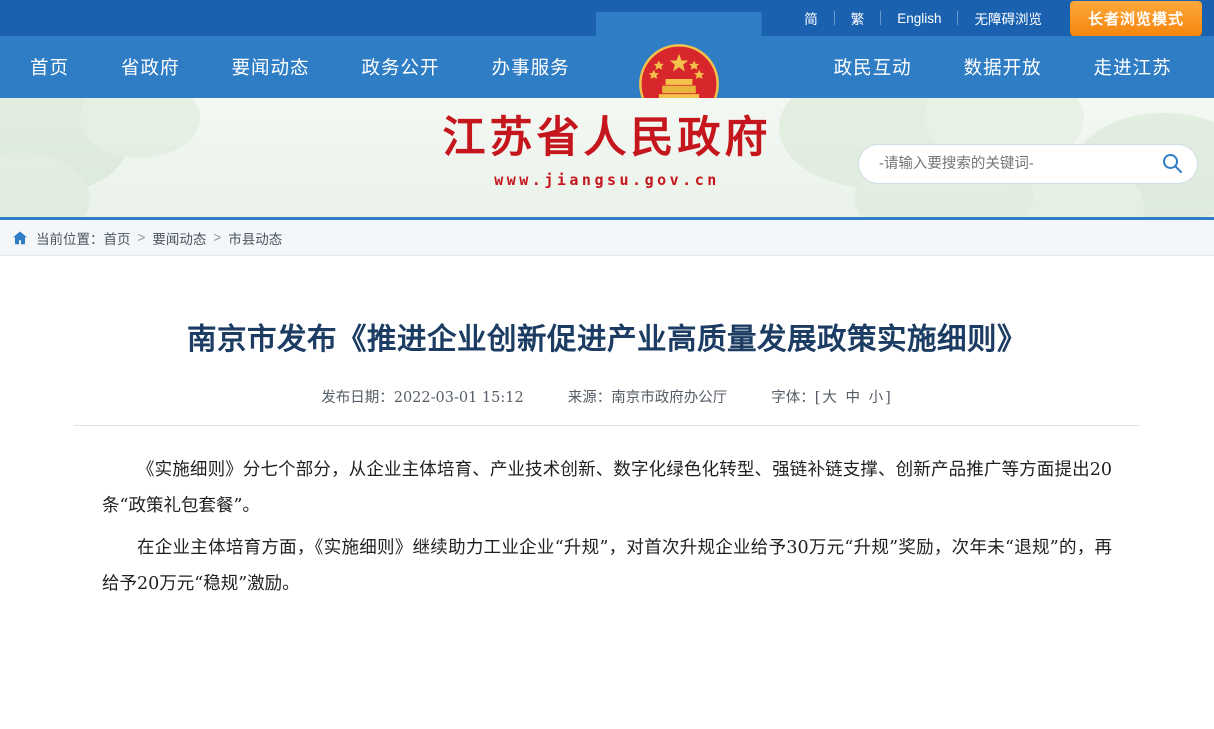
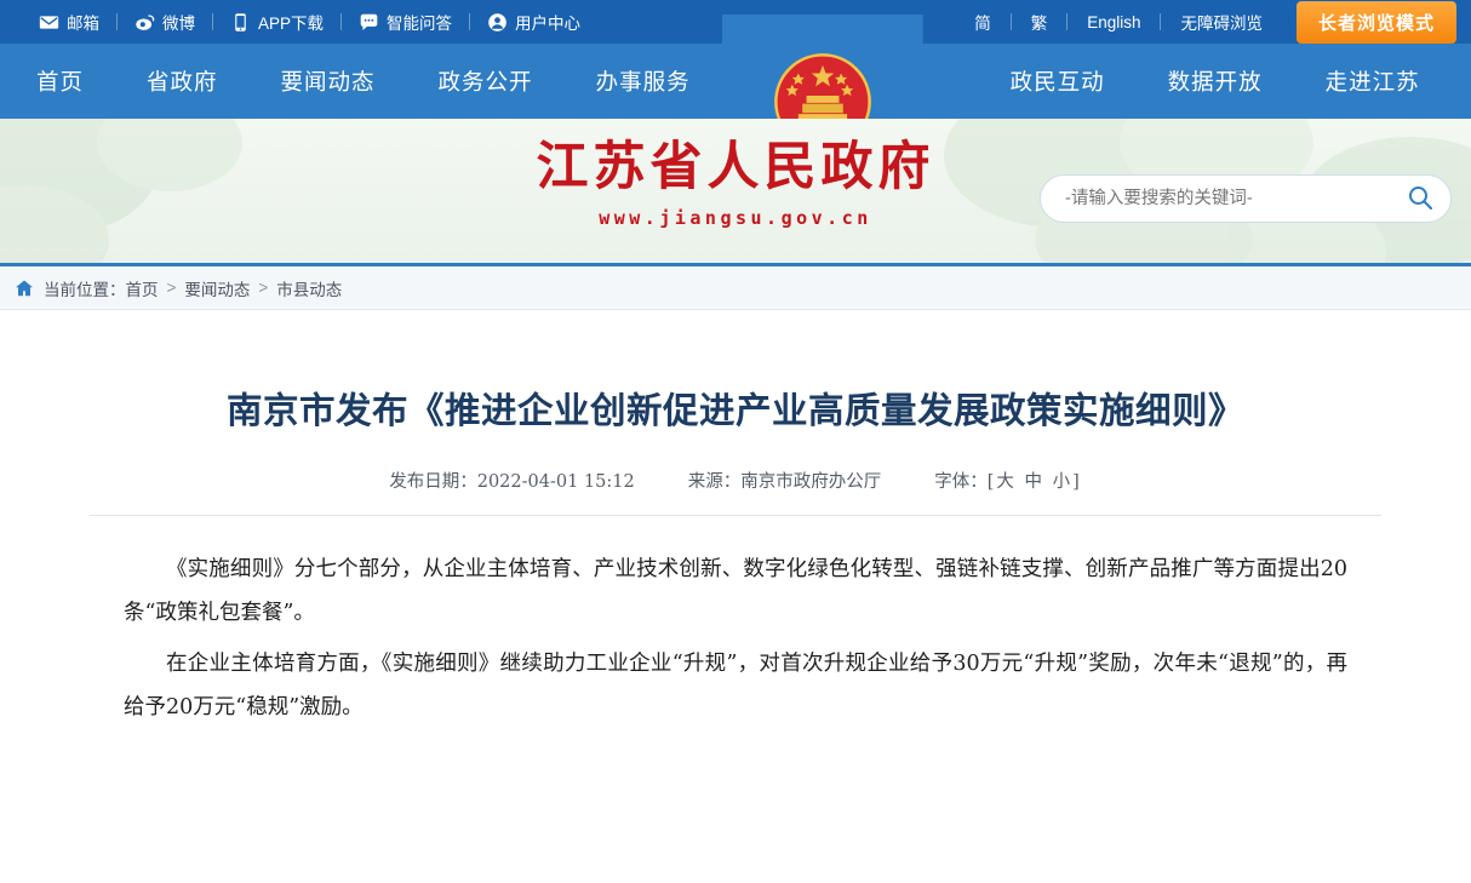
+ 邮箱
+ 微博
+ APP下载
+ 智能问答
+ 用户中心
  简
  繁
  English
  无障碍浏览
  长者浏览模式
  首页
  省政府
  要闻动态
  政务公开
  办事服务
  政民互动
  数据开放
  走进江苏
  江苏省人民政府
  www.jiangsu.gov.cn
  -请输入要搜索的关键词-
  当前位置：
  首页
  >
  要闻动态
  >
  市县动态
  南京市发布《推进企业创新促进产业高质量发展政策实施细则》
- 发布日期：2022-03-01 15:12
+ 发布日期：2022-04-01 15:12
  来源：南京市政府办公厅
  字体：[大 中 小]
  《实施细则》分七个部分，从企业主体培育、产业技术创新、数字化绿色化转型、强链补链支撑、创新产品推广等方面提出20条“政策礼包套餐”。
  在企业主体培育方面，《实施细则》继续助力工业企业“升规”，对首次升规企业给予30万元“升规”奖励，次年未“退规”的，再给予20万元“稳规”激励。
